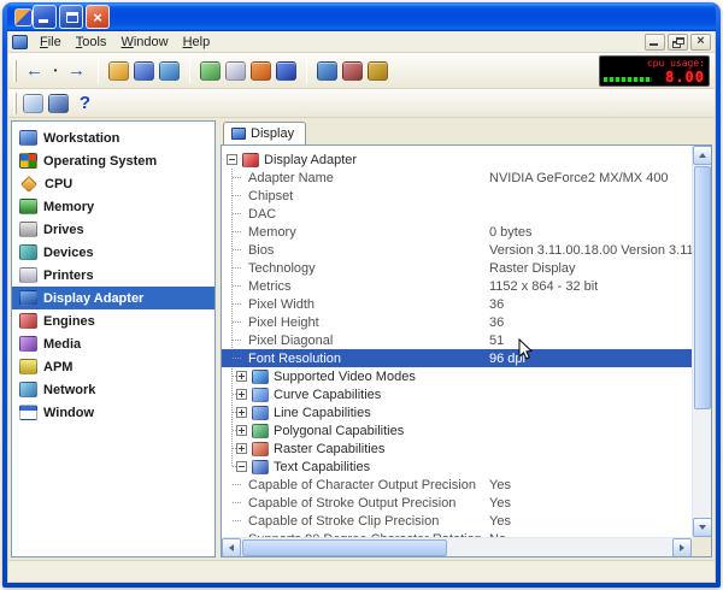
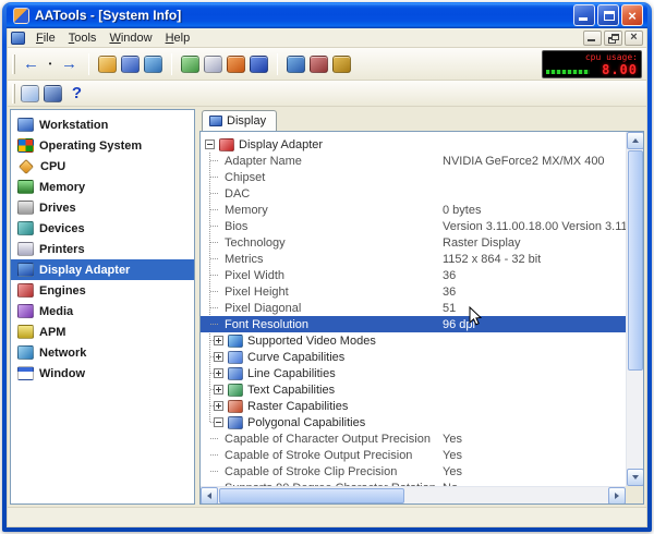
+ AATools - [System Info]
  ×
  File
  Tools
  Window
  Help
  ×
  ←
  •
  →
  cpu usage:
  8.00
  ?
  Workstation
  Operating System
  CPU
  Memory
  Drives
  Devices
  Printers
  Display Adapter
  Engines
  Media
  APM
  Network
  Window
  Display
  Display Adapter
  Adapter Name
  NVIDIA GeForce2 MX/MX 400
  Chipset
  DAC
  Memory
  0 bytes
  Bios
  Version 3.11.00.18.00 Version 3.11
  Technology
  Raster Display
  Metrics
  1152 x 864 - 32 bit
  Pixel Width
  36
  Pixel Height
  36
  Pixel Diagonal
  51
  Font Resolution
  96 dpi
  Supported Video Modes
  Curve Capabilities
  Line Capabilities
- Polygonal Capabilities
+ Text Capabilities
  Raster Capabilities
- Text Capabilities
+ Polygonal Capabilities
  Capable of Character Output Precision
  Yes
  Capable of Stroke Output Precision
  Yes
  Capable of Stroke Clip Precision
  Yes
